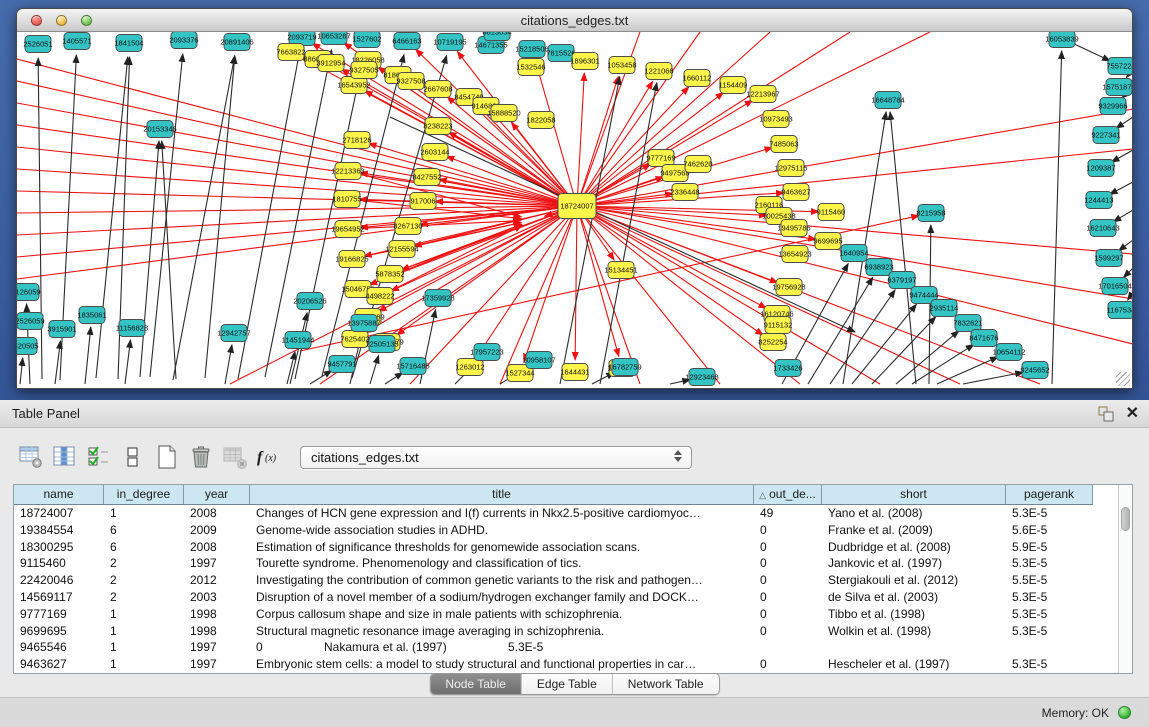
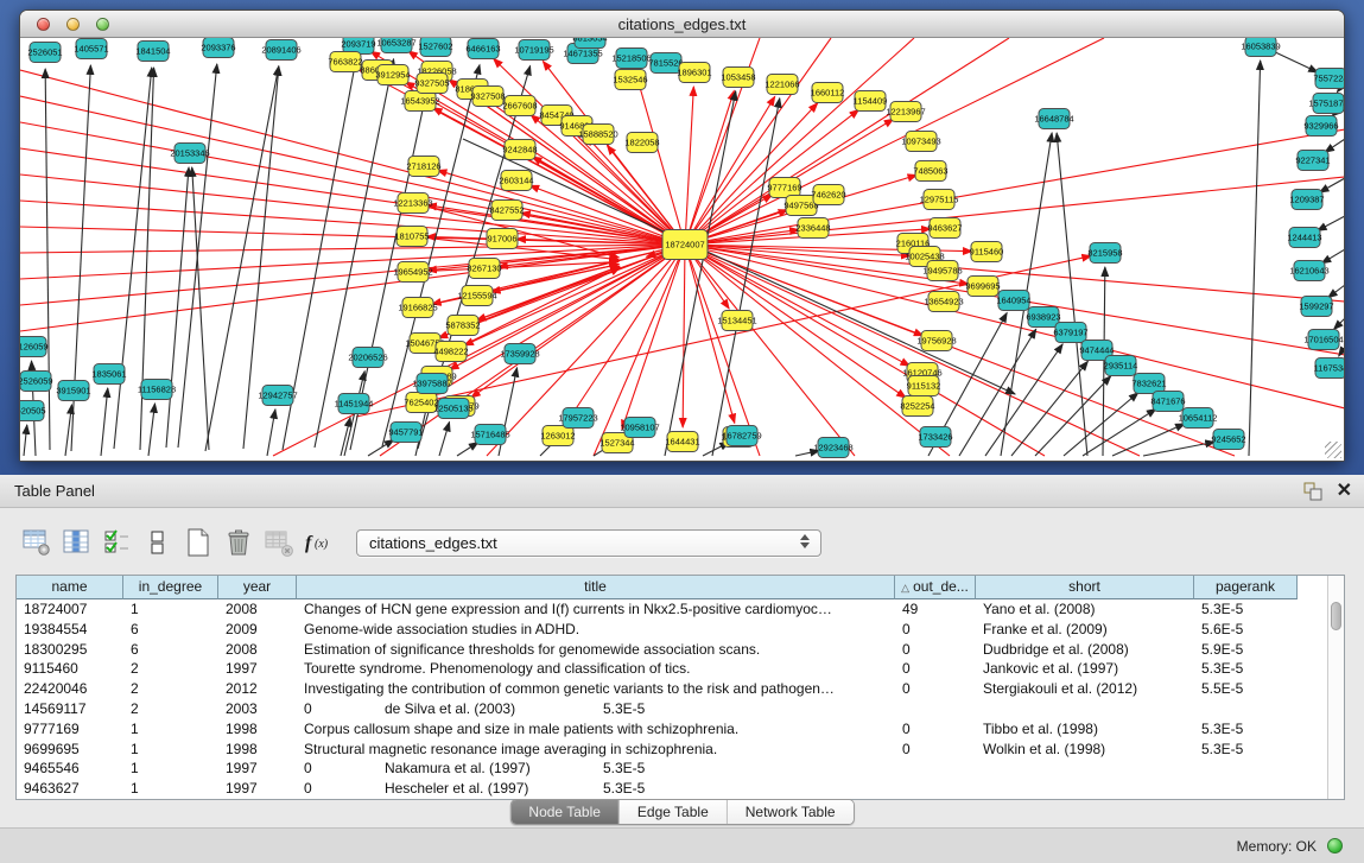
  citations_edges.txt
  2526051
  1405571
  1841504
  2093376
  20891406
  2093719
  10653287
  1527602
  6466163
  10719195
  14671355
  8813054
  15218506
  781552
  7663822
  3912954
  18226058
  16543952
  9327505
  9327508
  2667608
  84547
  91468
  15888520
  1532546
  1822058
  2718126
  12213363
  1810755
  19654952
  19166825
  150467
  7625402
- 8238223
+ 9242848
  2603144
  8427552
  917006
  8267130
  12155594
  5878352
  4498222
  1263012
  1527344
  1644431
  1896301
  1053458
  1221066
  1660112
  1154409
  12213967
  10973493
  7485063
  12975115
  9463627
  2160116
  10025438
  19495786
  9115460
  9699695
  13654923
  19756928
  16120746
  9115132
  8252254
  15134451
  9777169
  9497568
  7462620
  2336448
  20153346
  16648784
  8215958
  16053839
  755722
  1640954
  6938923
  6379197
  9474444
  2935114
  7832621
  8471676
  10654112
  9245652
  9457791
  15716485
  1575187
  9329966
  9227341
  1209387
  1244413
  16210643
  1599297
  17016504
  116753
  17957223
  10958107
  16782759
  12923468
  1733426
  2526059
  3915901
  1835061
  11156828
  12942757
  11451944
  13975887
  12505135
  20206526
  17359928
  126059
  20505
  18724007
  Table Panel
  ✕
  f
  (x)
  citations_edges.txt
  name
  in_degree
  year
  title
  △ out_de...
  short
  pagerank
  18724007
  1
  2008
  Changes of HCN gene expression and I(f) currents in Nkx2.5-positive cardiomyoc…
  49
  Yano et al. (2008)
  5.3E-5
  19384554
  6
  2009
  Genome-wide association studies in ADHD.
  0
  Franke et al. (2009)
  5.6E-5
  18300295
  6
  2008
  Estimation of significance thresholds for genomewide association scans.
  0
  Dudbridge et al. (2008)
  5.9E-5
  9115460
  2
  1997
  Tourette syndrome. Phenomenology and classification of tics.
  0
  Jankovic et al. (1997)
  5.3E-5
  22420046
  2
  2012
  Investigating the contribution of common genetic variants to the risk and pathogen…
  0
  Stergiakouli et al. (2012)
  5.5E-5
  14569117
  2
  2003
- Disruption of a novel member of a sodium/hydrogen exchanger family and DOCK…
  0
  de Silva et al. (2003)
  5.3E-5
  9777169
  1
  1998
  Corpus callosum shape and size in male patients with schizophrenia.
  0
  Tibbo et al. (1998)
  5.3E-5
  9699695
  1
  1998
  Structural magnetic resonance image averaging in schizophrenia.
  0
  Wolkin et al. (1998)
  5.3E-5
  9465546
  1
  1997
  0
  Nakamura et al. (1997)
  5.3E-5
  9463627
  1
  1997
- Embryonic stem cells: a model to study structural and functional properties in car…
  0
  Hescheler et al. (1997)
  5.3E-5
  Node Table
  Edge Table
  Network Table
  Memory: OK
